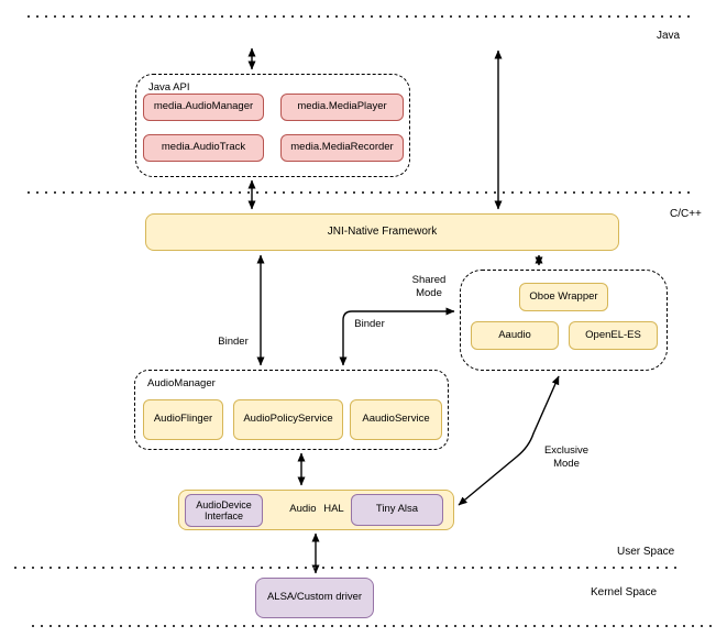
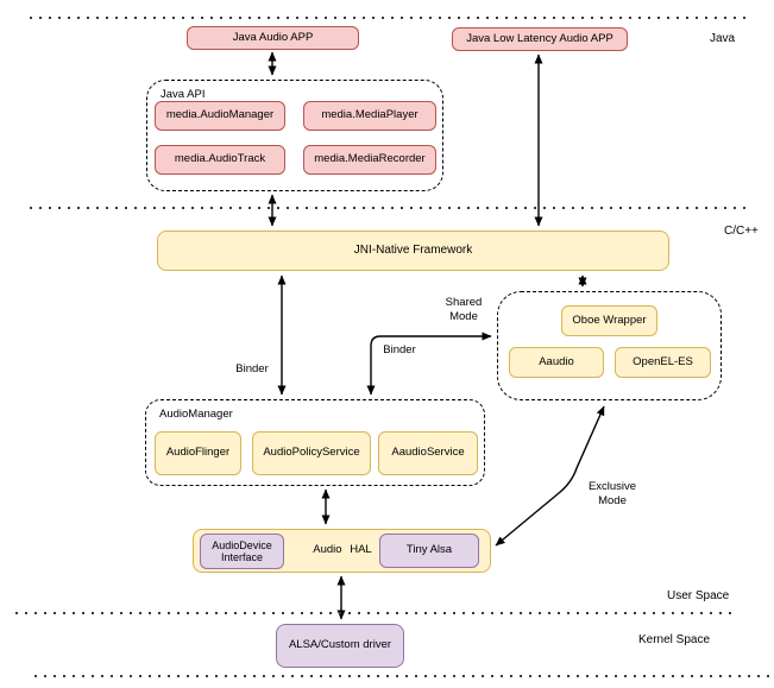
  Java
  C/C++
  User Space
  Kernel Space
+ Java Audio APP
+ Java Low Latency Audio APP
  Java API
  media.AudioManager
  media.MediaPlayer
  media.AudioTrack
  media.MediaRecorder
  JNI-Native Framework
  Oboe Wrapper
  Aaudio
  OpenEL-ES
  AudioManager
  AudioFlinger
  AudioPolicyService
  AaudioService
  AudioDevice Interface
  Audio HAL
  Tiny Alsa
  ALSA/Custom driver
  Binder
  Binder
  Shared Mode
  Exclusive Mode
